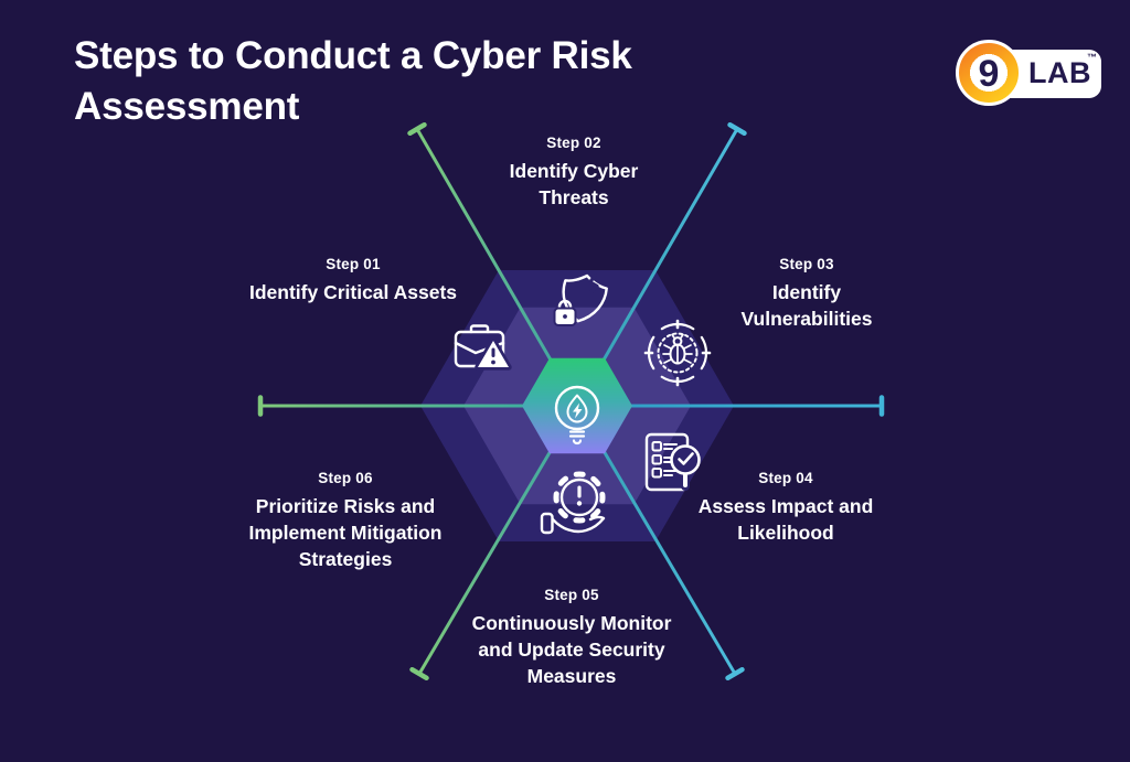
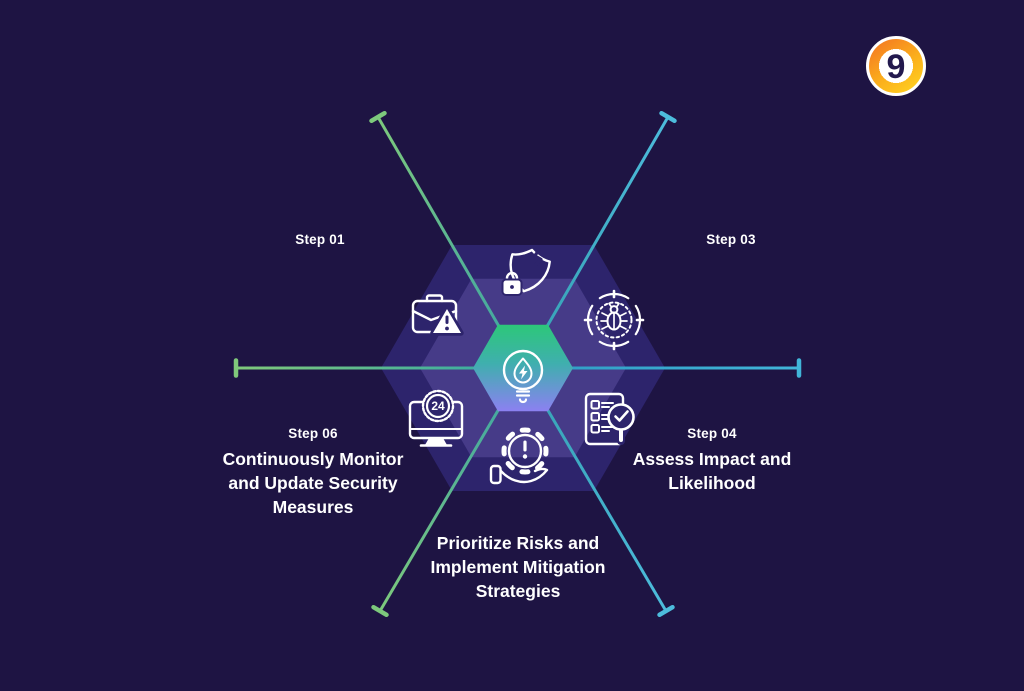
- Steps to Conduct a Cyber Risk Assessment
- LAB
- ™
  9
+ 24
  Step 01
- Identify Critical Assets
- Step 02
- Identify Cyber Threats
  Step 03
- Identify Vulnerabilities
  Step 04
  Assess Impact and Likelihood
- Step 05
- Continuously Monitor and Update Security Measures
+ Prioritize Risks and Implement Mitigation Strategies
  Step 06
- Prioritize Risks and Implement Mitigation Strategies
+ Continuously Monitor and Update Security Measures
